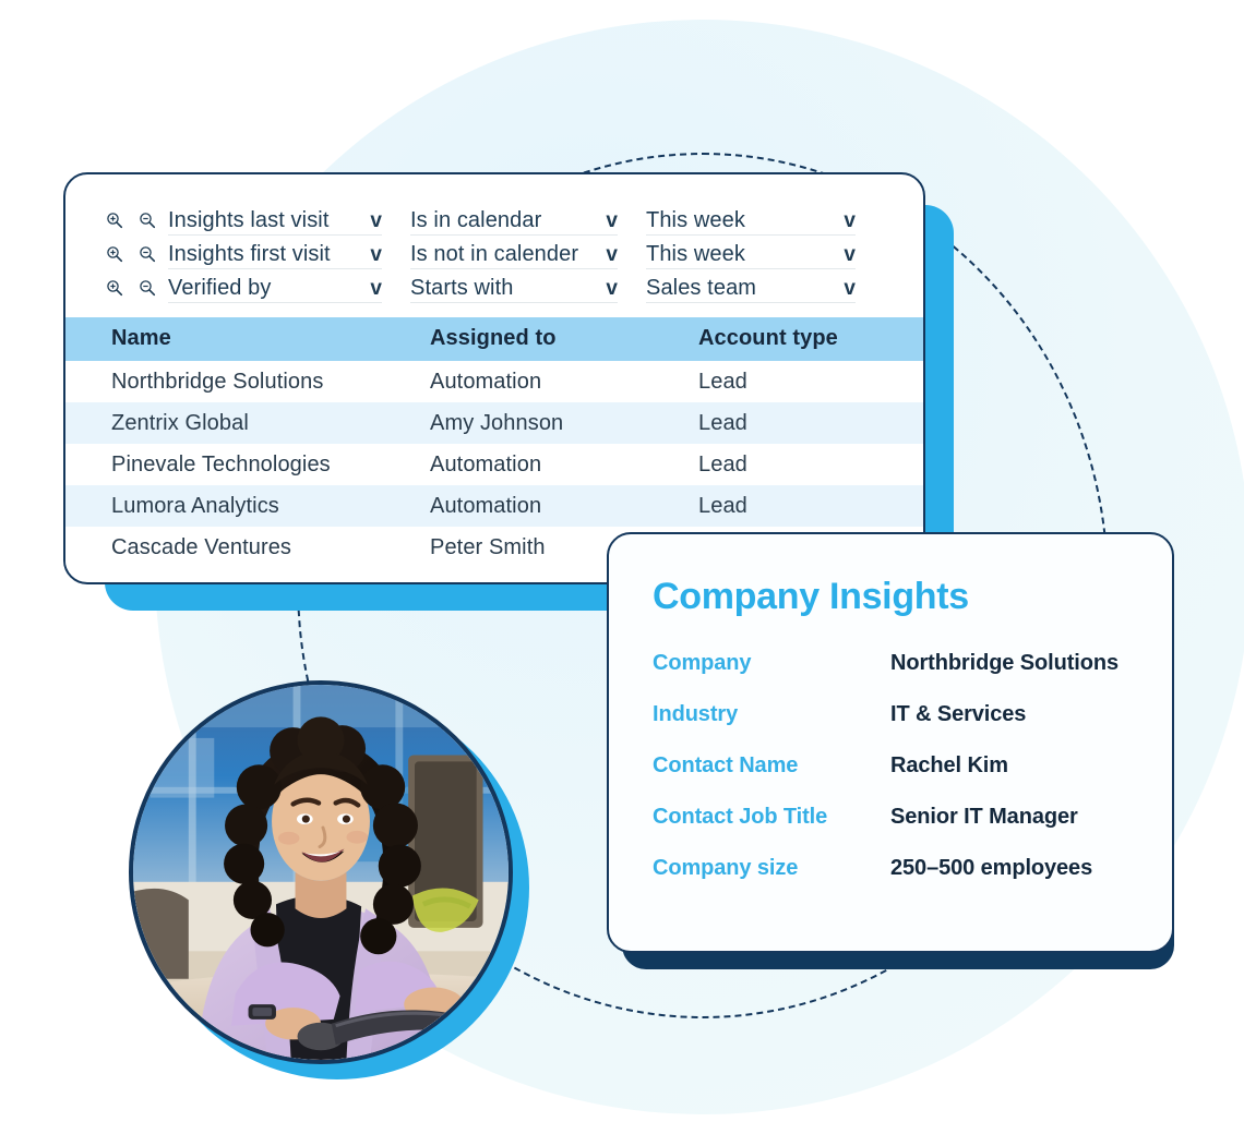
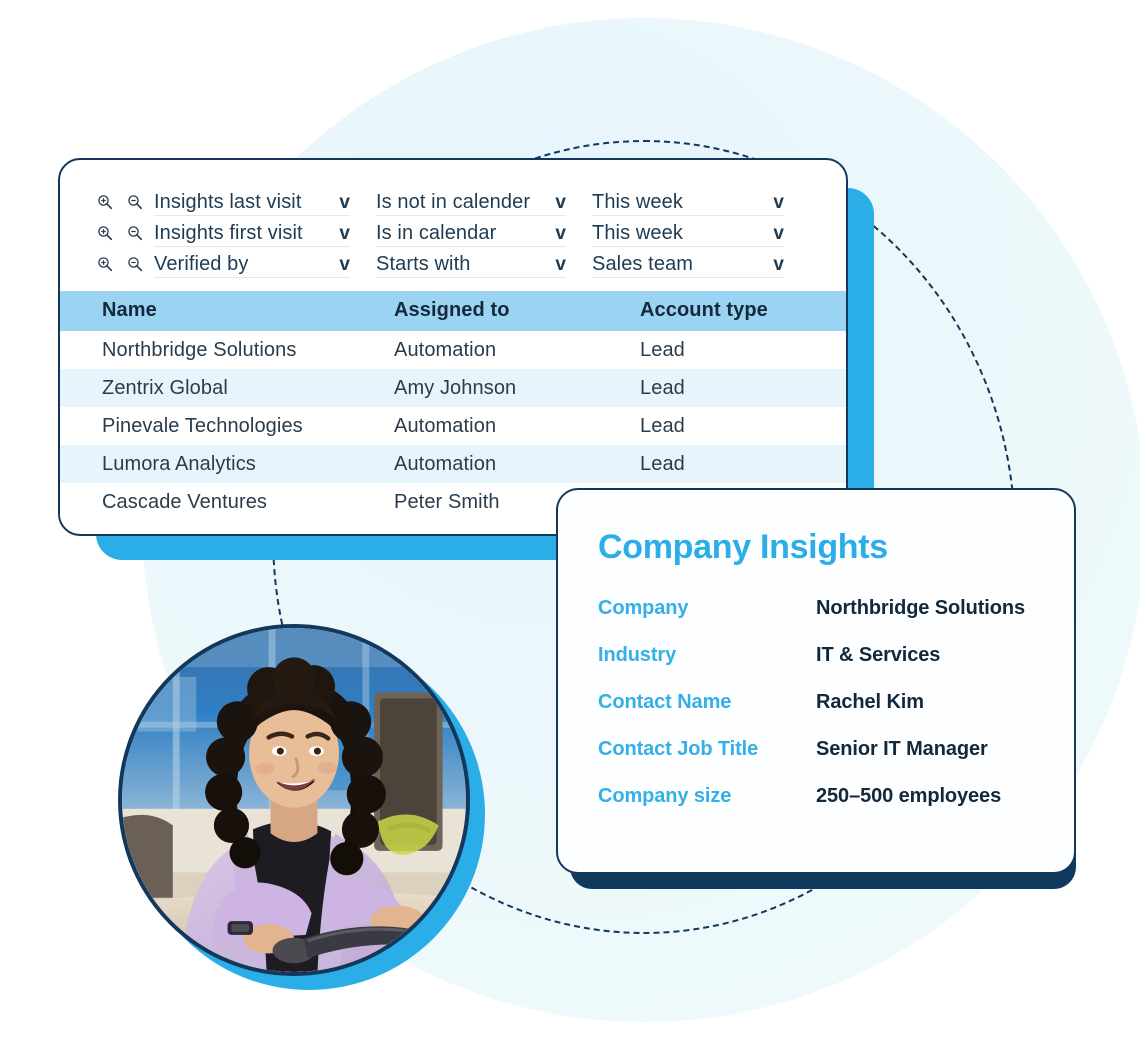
  Insights last visit
  v
- Is in calendar
+ Is not in calender
  v
  This week
  v
  Insights first visit
  v
- Is not in calender
+ Is in calendar
  v
  This week
  v
  Verified by
  v
  Starts with
  v
  Sales team
  v
  Name	Assigned to	Account type
  Northbridge Solutions	Automation	Lead
  Zentrix Global	Amy Johnson	Lead
  Pinevale Technologies	Automation	Lead
  Lumora Analytics	Automation	Lead
  Cascade Ventures	Peter Smith
  Company Insights
  Company
  Northbridge Solutions
  Industry
  IT & Services
  Contact Name
  Rachel Kim
  Contact Job Title
  Senior IT Manager
  Company size
  250–500 employees
